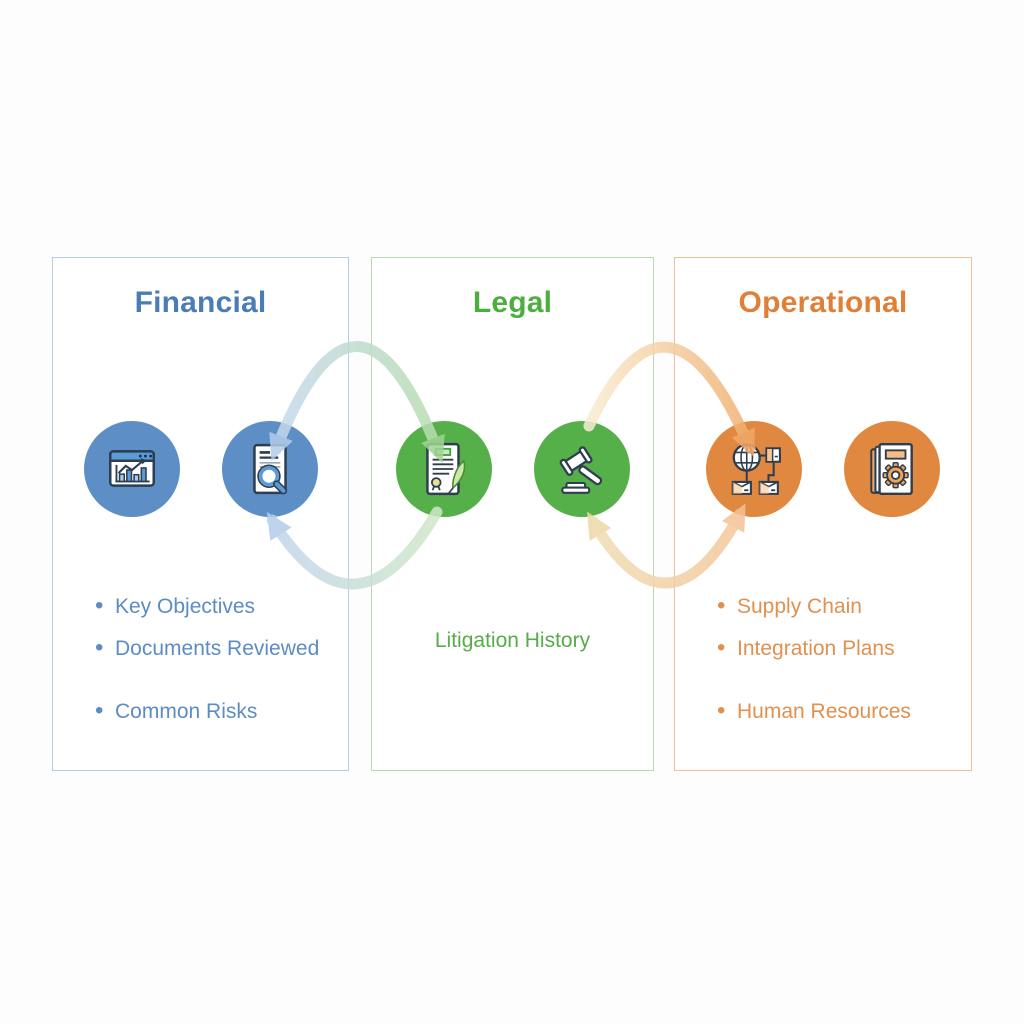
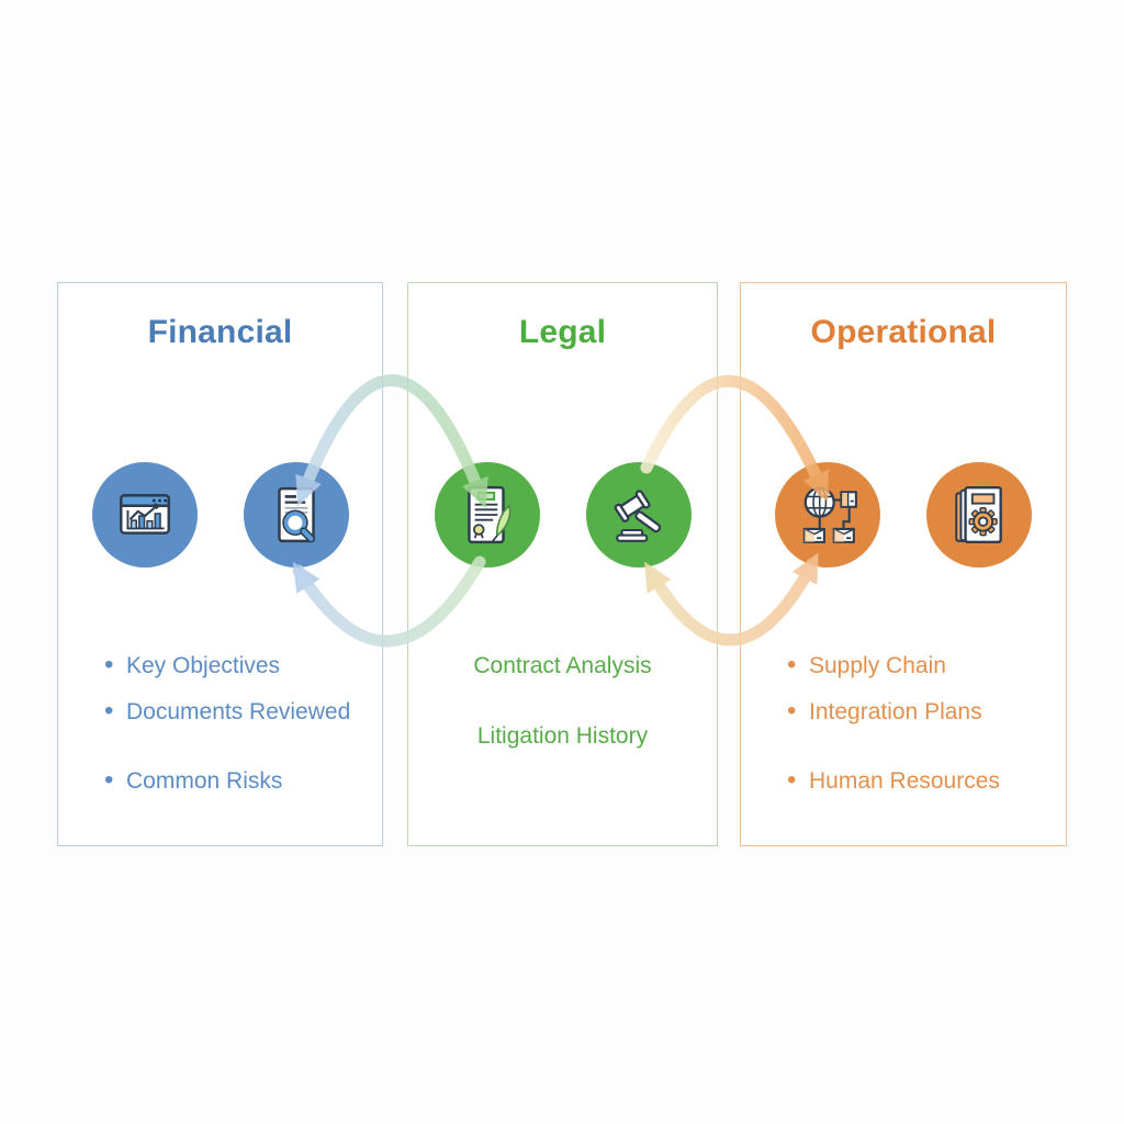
  Financial
  •
  Key Objectives
  •
  Documents Reviewed
  •
  Common Risks
  Legal
+ Contract Analysis
  Litigation History
  Operational
  •
  Supply Chain
  •
  Integration Plans
  •
  Human Resources
